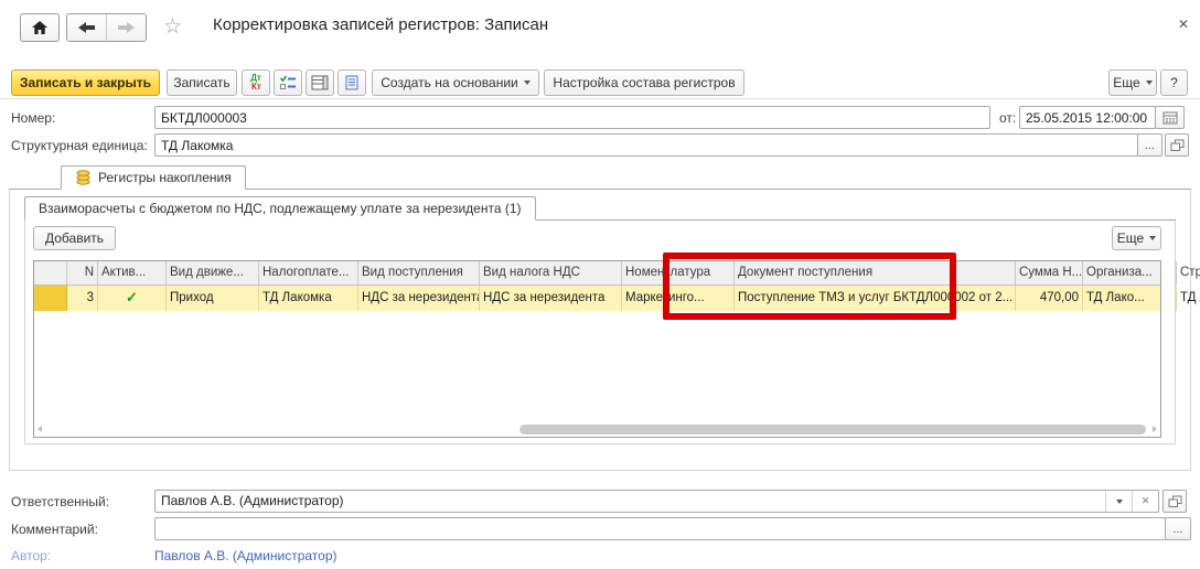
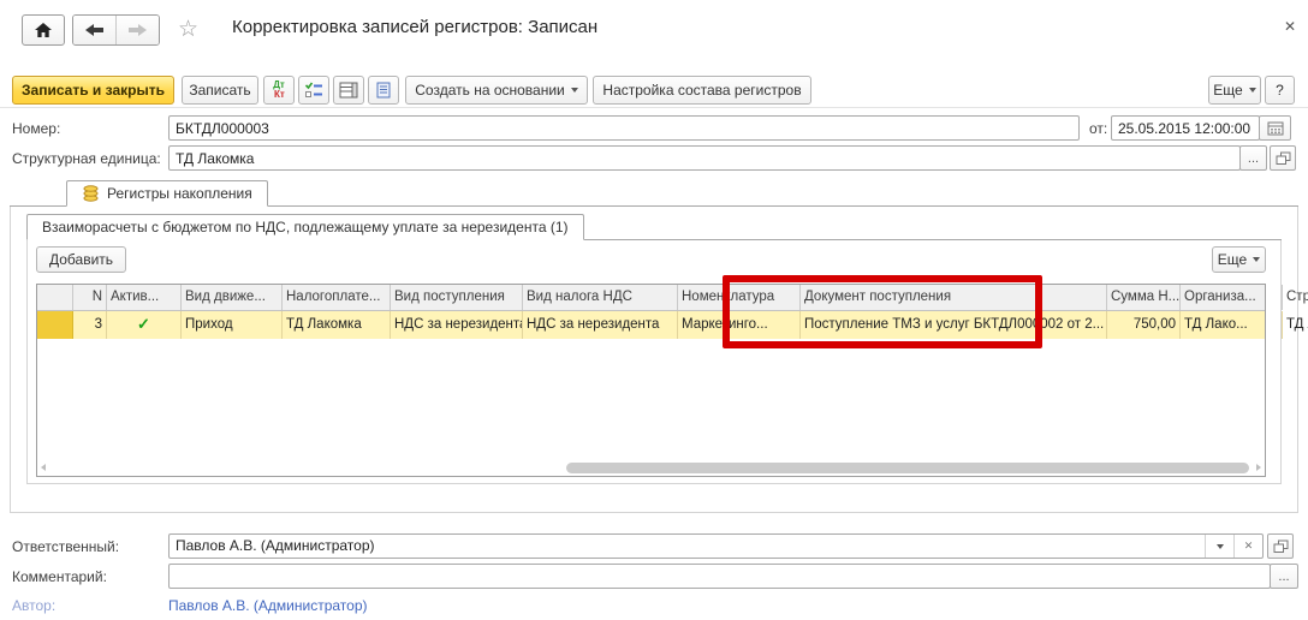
  ☆
  Корректировка записей регистров: Записан
  ✕
  Записать и закрыть
  Записать
  Дт
  Кт
  Создать на основании
  Настройка состава регистров
  Еще
  ?
  Номер:
  БКТДЛ000003
  от:
  25.05.2015 12:00:00
  Структурная единица:
  ТД Лакомка
  ...
  Регистры накопления
  Взаиморасчеты с бюджетом по НДС, подлежащему уплате за нерезидента (1)
  Добавить
  Еще
  N
  Актив...
  Вид движе...
  Налогоплате...
  Вид поступления
  Вид налога НДС
  Номенклатура
  Документ поступления
  Сумма Н...
  Организа...
  3
  ✓
  Приход
  ТД Лакомка
  НДС за нерезидент
  НДС за нерезидента
  Маркетинго...
  Поступление ТМЗ и услуг БКТДЛ000002 от 2...
- 470,00
+ 750,00
  ТД Лако...
  Ответственный:
  Павлов А.В. (Администратор)
  ✕
  Комментарий:
  ...
  Автор:
  Павлов А.В. (Администратор)
